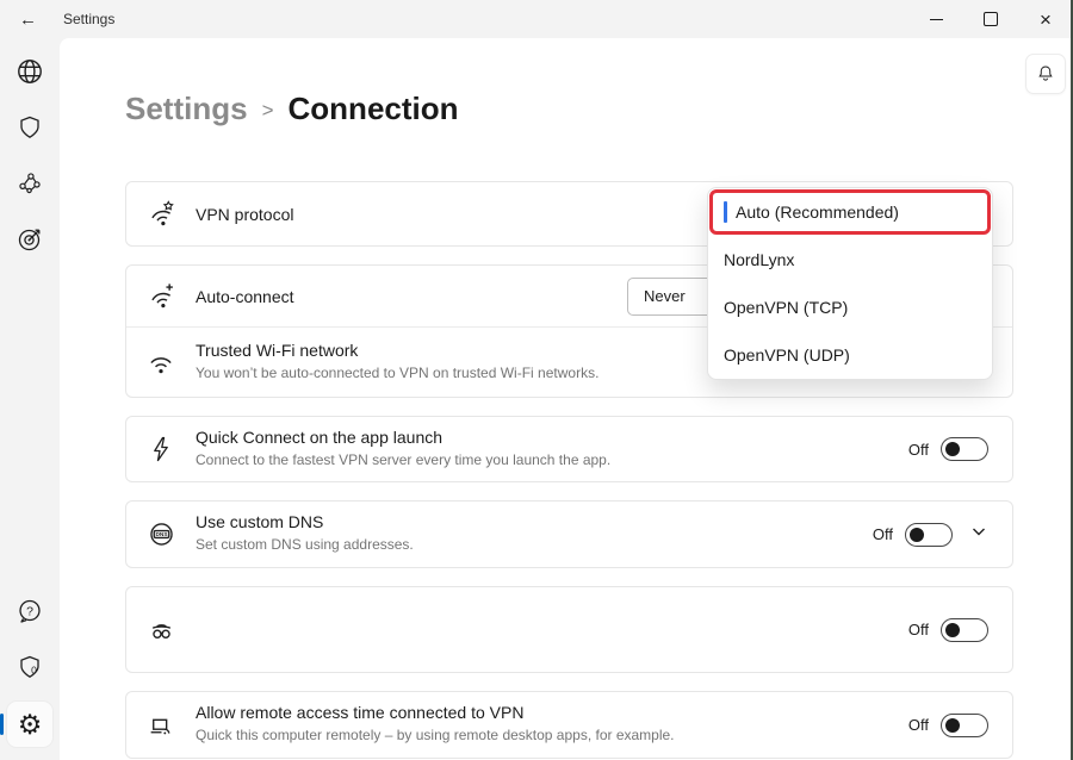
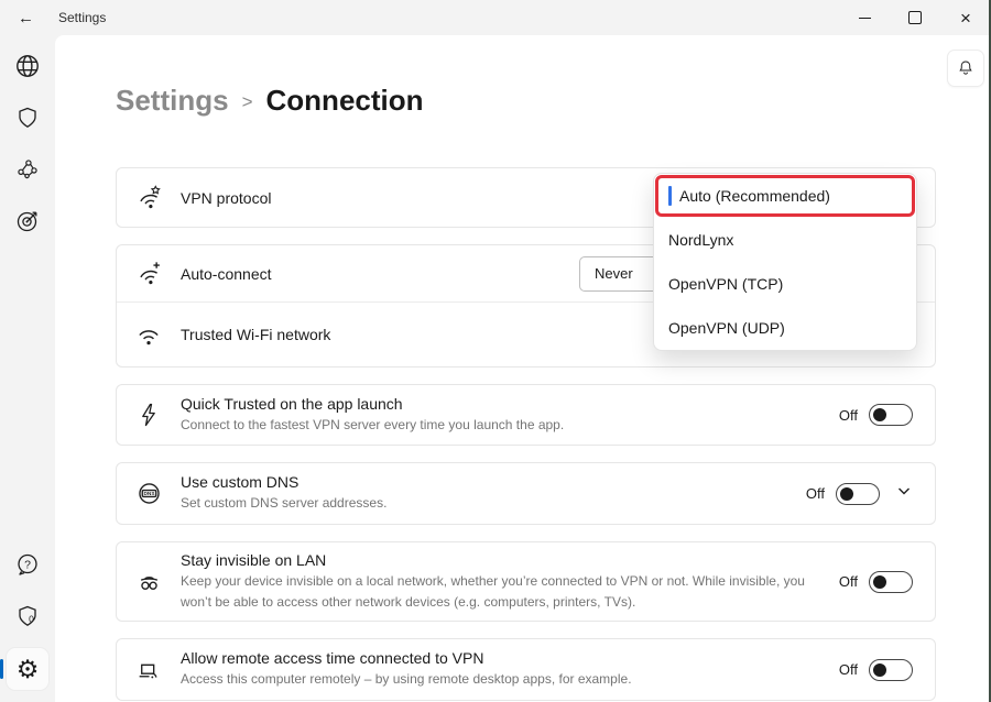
  ←
  Settings
  ×
  ?
  0
  ⚙
  Settings
  >
  Connection
  VPN protocol
  Auto-connect
  Never
  Trusted Wi-Fi network
- You won’t be auto-connected to VPN on trusted Wi-Fi networks.
- Quick Connect on the app launch
+ Quick Trusted on the app launch
  Connect to the fastest VPN server every time you launch the app.
  Off
  Use custom DNS
- Set custom DNS using addresses.
+ Set custom DNS server addresses.
  Off
+ Stay invisible on LAN
+ Keep your device invisible on a local network, whether you’re connected to VPN or not. While invisible, you won’t be able to access other network devices (e.g. computers, printers, TVs).
  Off
  Allow remote access time connected to VPN
- Quick this computer remotely – by using remote desktop apps, for example.
+ Access this computer remotely – by using remote desktop apps, for example.
  Off
  Auto (Recommended)
  NordLynx
  OpenVPN (TCP)
  OpenVPN (UDP)
